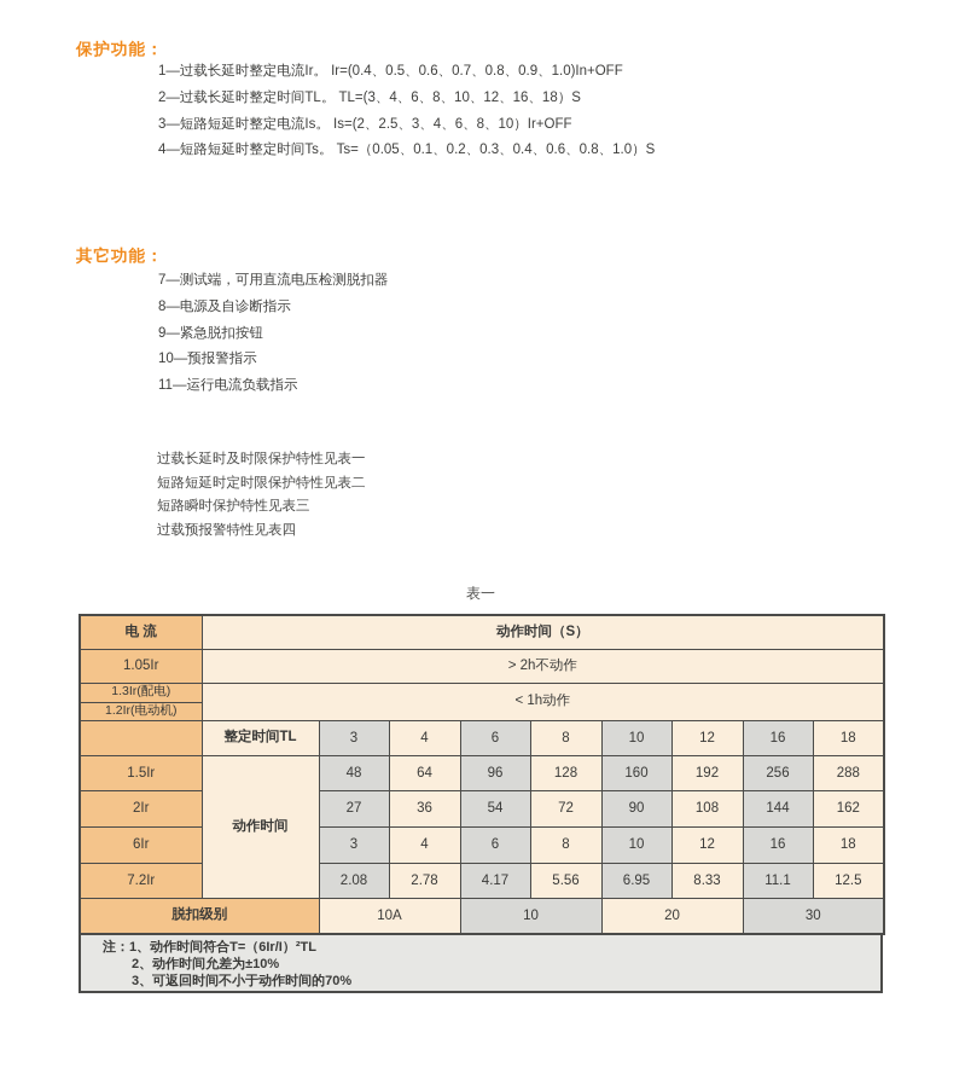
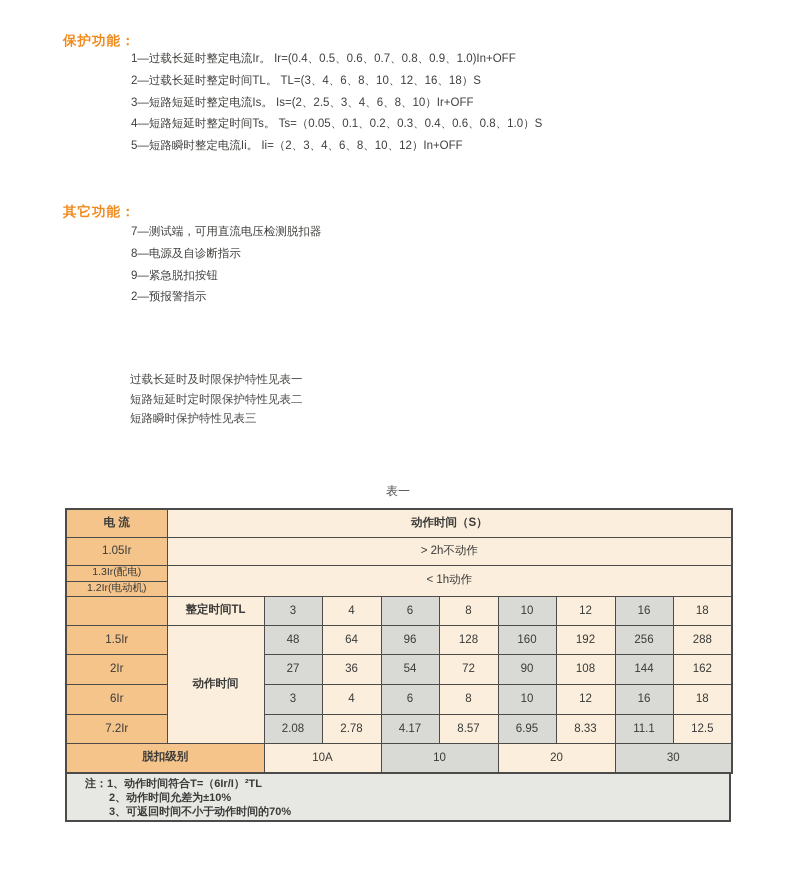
  保护功能：
  1—过载长延时整定电流Ir。 Ir=(0.4、0.5、0.6、0.7、0.8、0.9、1.0)In+OFF
  2—过载长延时整定时间TL。 TL=(3、4、6、8、10、12、16、18）S
  3—短路短延时整定电流Is。 Is=(2、2.5、3、4、6、8、10）Ir+OFF
  4—短路短延时整定时间Ts。 Ts=（0.05、0.1、0.2、0.3、0.4、0.6、0.8、1.0）S
+ 5—短路瞬时整定电流Ii。 Ii=（2、3、4、6、8、10、12）In+OFF
  其它功能：
  7—测试端，可用直流电压检测脱扣器
  8—电源及自诊断指示
  9—紧急脱扣按钮
- 10—预报警指示
+ 2—预报警指示
- 11—运行电流负载指示
  过载长延时及时限保护特性见表一
  短路短延时定时限保护特性见表二
  短路瞬时保护特性见表三
- 过载预报警特性见表四
  表一
  电 流	动作时间（S）
  1.05Ir	> 2h不动作
  1.3Ir(配电)	< 1h动作
  1.2Ir(电动机)
  	整定时间TL	3	4	6	8	10	12	16	18
  1.5Ir	动作时间	48	64	96	128	160	192	256	288
  2Ir	27	36	54	72	90	108	144	162
  6Ir	3	4	6	8	10	12	16	18
- 7.2Ir	2.08	2.78	4.17	5.56	6.95	8.33	11.1	12.5
+ 7.2Ir	2.08	2.78	4.17	8.57	6.95	8.33	11.1	12.5
  脱扣级别	10A	10	20	30
  注：1、动作时间符合T=（6Ir/I）²TL
  2、动作时间允差为±10%
  3、可返回时间不小于动作时间的70%
